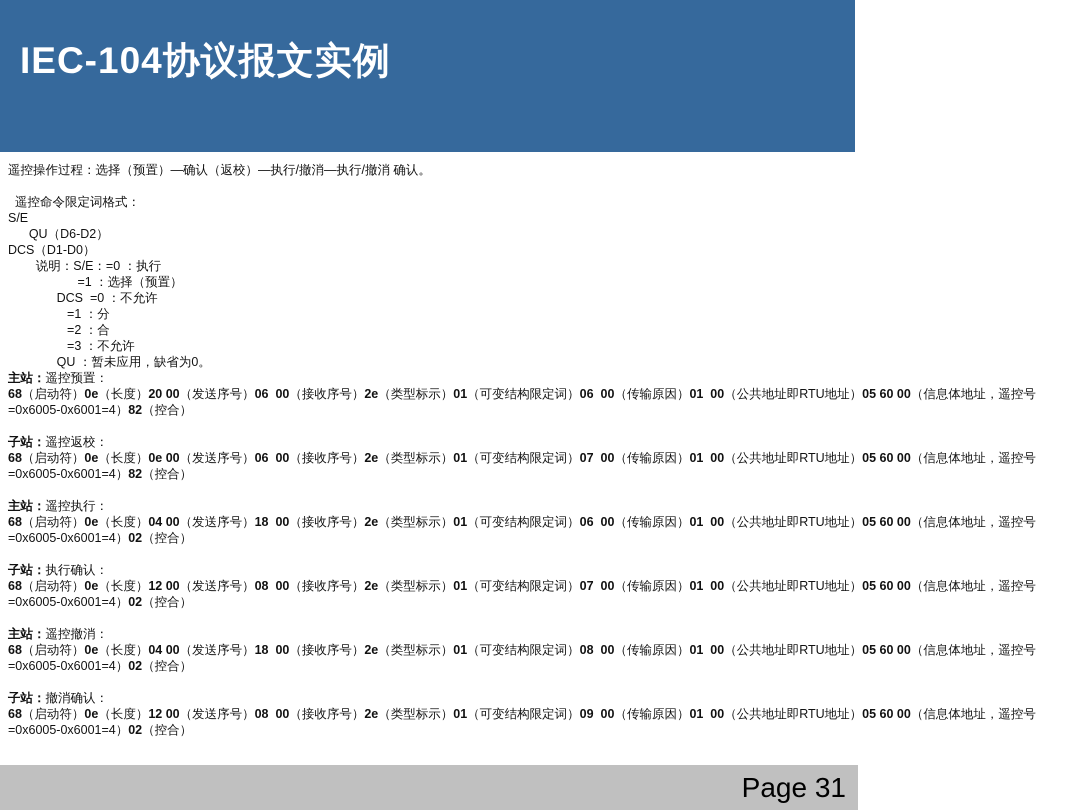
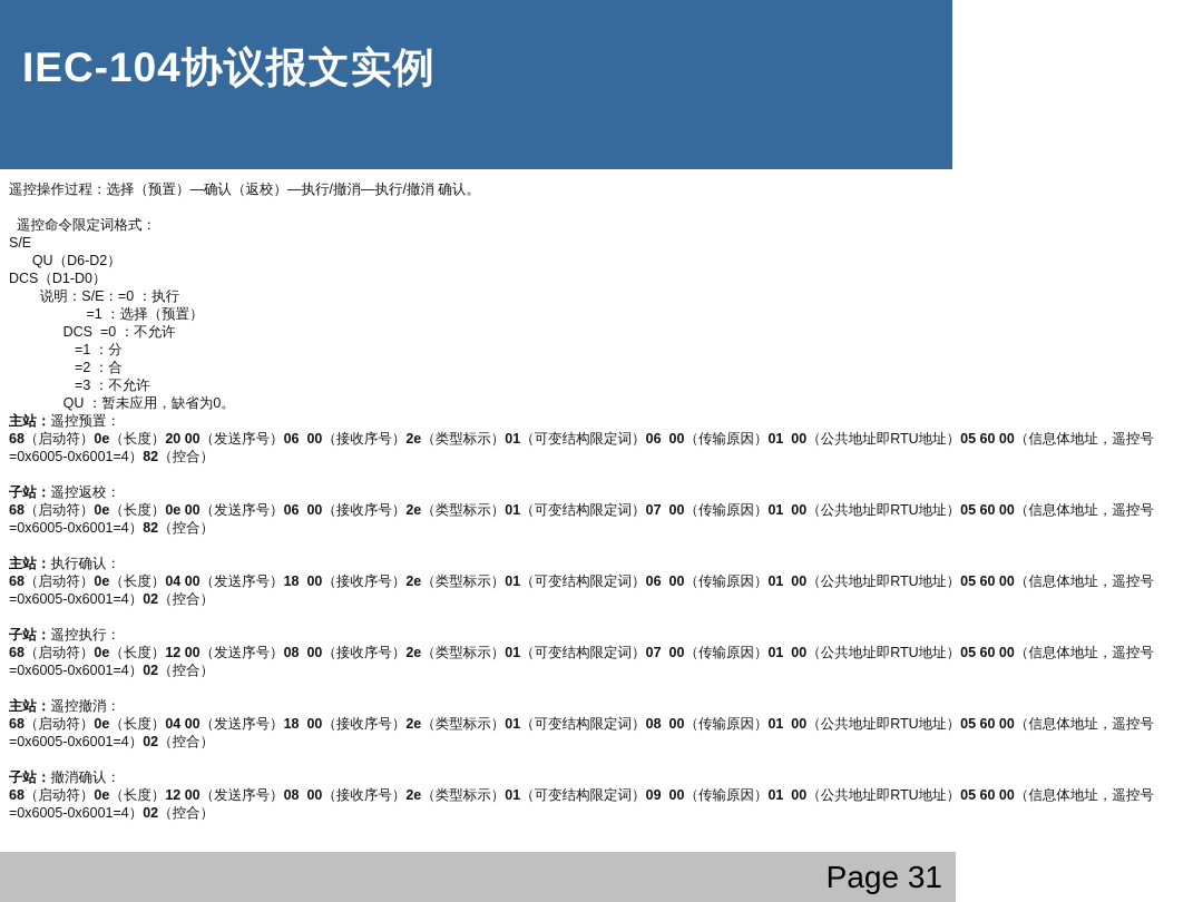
  IEC-104协议报文实例
  遥控操作过程：选择（预置）—确认（返校）—执行/撤消—执行/撤消 确认。
  遥控命令限定词格式：
  S/E
  QU（D6-D2）
  DCS（D1-D0）
  说明：S/E：=0 ：执行
  =1 ：选择（预置）
  DCS =0 ：不允许
  =1 ：分
  =2 ：合
  =3 ：不允许
  QU ：暂未应用，缺省为0。
  主站：遥控预置：
  68（启动符）0e（长度）20 00（发送序号）06 00（接收序号）2e（类型标示）01（可变结构限定词）06 00（传输原因）01 00（公共地址即RTU地址）05 60 00（信息体地址，遥控号=0x6005-0x6001=4）82（控合）
  子站：遥控返校：
  68（启动符）0e（长度）0e 00（发送序号）06 00（接收序号）2e（类型标示）01（可变结构限定词）07 00（传输原因）01 00（公共地址即RTU地址）05 60 00（信息体地址，遥控号=0x6005-0x6001=4）82（控合）
- 主站：遥控执行：
+ 主站：执行确认：
  68（启动符）0e（长度）04 00（发送序号）18 00（接收序号）2e（类型标示）01（可变结构限定词）06 00（传输原因）01 00（公共地址即RTU地址）05 60 00（信息体地址，遥控号=0x6005-0x6001=4）02（控合）
- 子站：执行确认：
+ 子站：遥控执行：
  68（启动符）0e（长度）12 00（发送序号）08 00（接收序号）2e（类型标示）01（可变结构限定词）07 00（传输原因）01 00（公共地址即RTU地址）05 60 00（信息体地址，遥控号=0x6005-0x6001=4）02（控合）
  主站：遥控撤消：
  68（启动符）0e（长度）04 00（发送序号）18 00（接收序号）2e（类型标示）01（可变结构限定词）08 00（传输原因）01 00（公共地址即RTU地址）05 60 00（信息体地址，遥控号=0x6005-0x6001=4）02（控合）
  子站：撤消确认：
  68（启动符）0e（长度）12 00（发送序号）08 00（接收序号）2e（类型标示）01（可变结构限定词）09 00（传输原因）01 00（公共地址即RTU地址）05 60 00（信息体地址，遥控号=0x6005-0x6001=4）02（控合）
  Page 31
